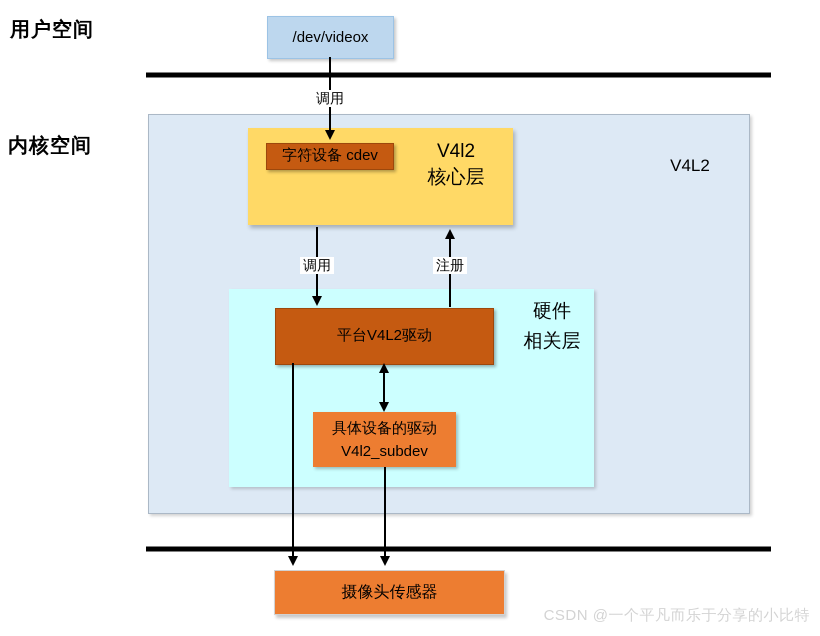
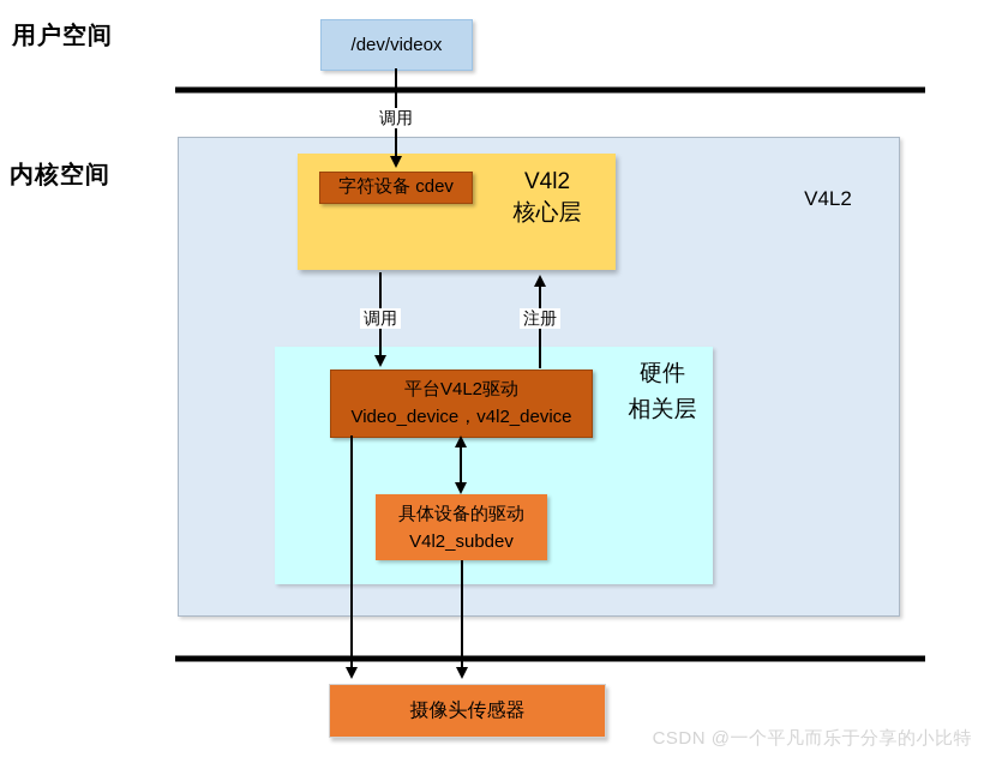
  用户空间
  内核空间
  /dev/videox
  字符设备 cdev
  V4l2
  核心层
  V4L2
  平台V4L2驱动
+ Video_device，v4l2_device
  硬件
  相关层
  具体设备的驱动
  V4l2_subdev
  摄像头传感器
  调用
  调用
  注册
  CSDN @一个平凡而乐于分享的小比特
